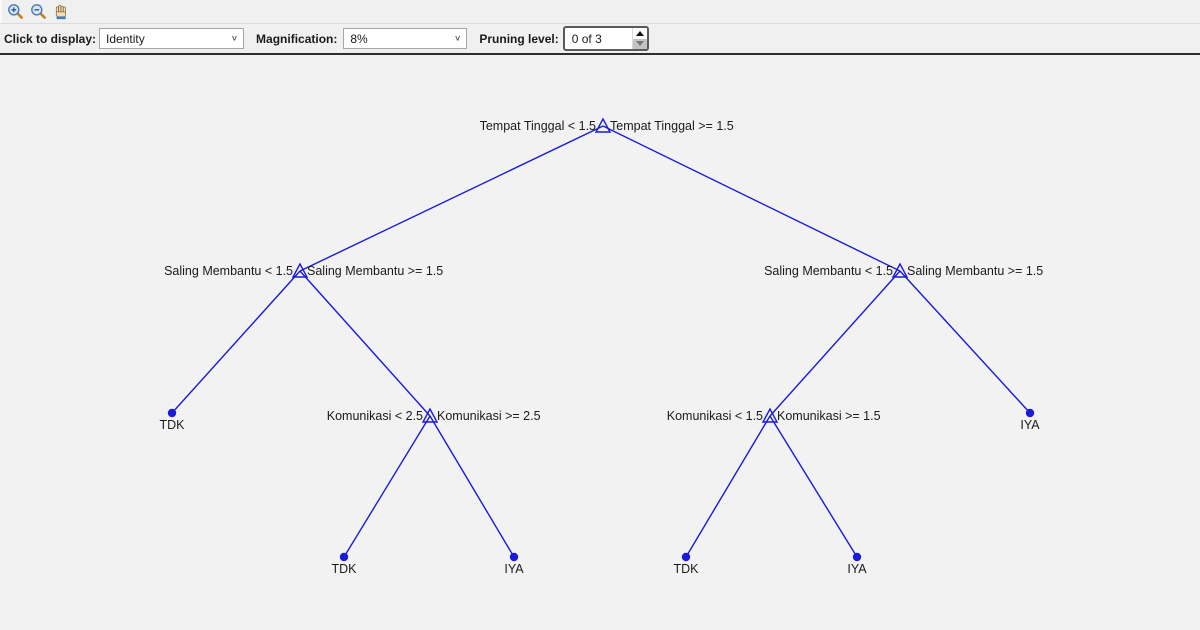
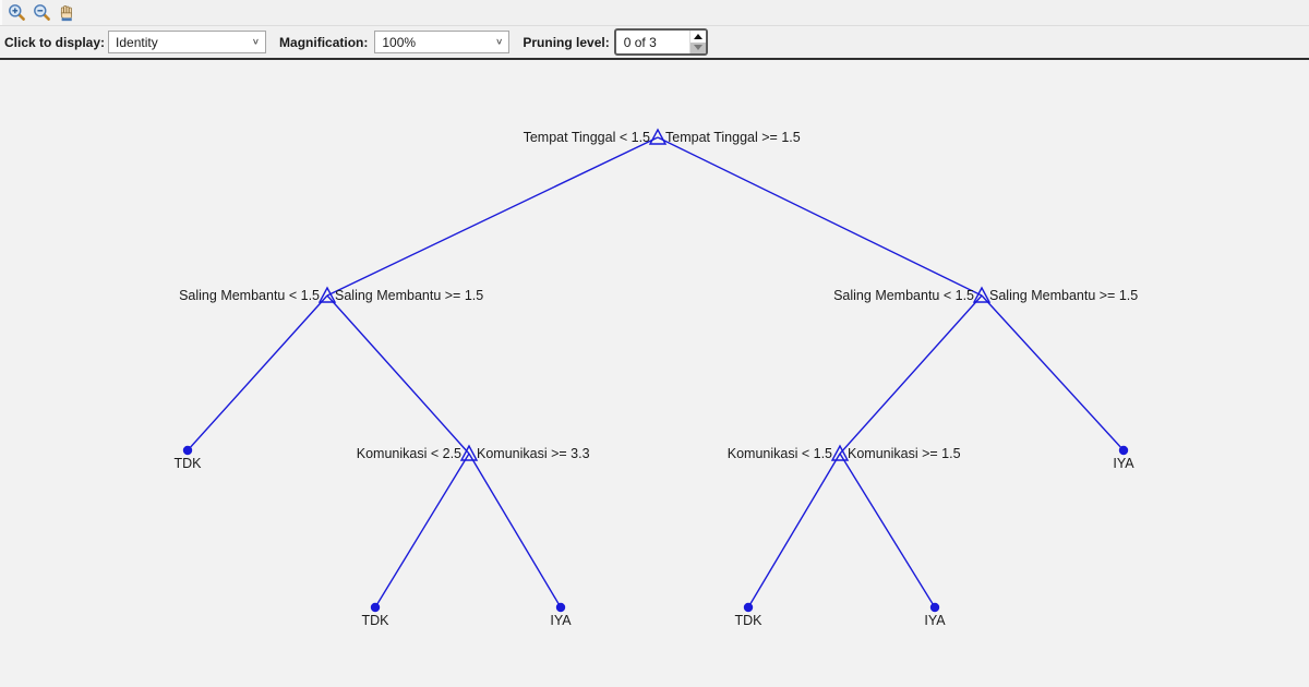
  Click to display:
  Identity
  ∨
  Magnification:
- 8%
+ 100%
  ∨
  Pruning level:
  0 of 3
  Tempat Tinggal < 1.5
  Tempat Tinggal >= 1.5
  Saling Membantu < 1.5
  Saling Membantu >= 1.5
  Saling Membantu < 1.5
  Saling Membantu >= 1.5
  TDK
  Komunikasi < 2.5
- Komunikasi >= 2.5
+ Komunikasi >= 3.3
  Komunikasi < 1.5
  Komunikasi >= 1.5
  IYA
  TDK
  IYA
  TDK
  IYA
